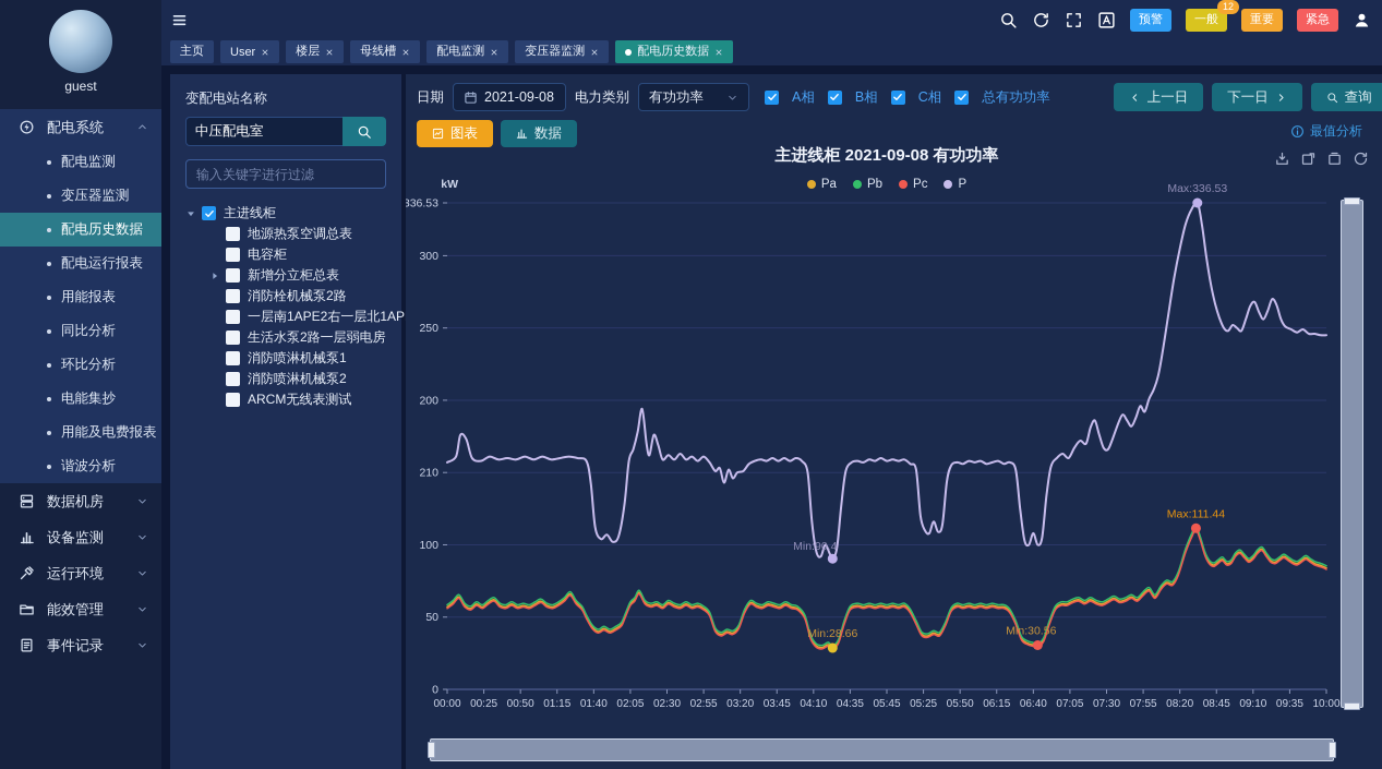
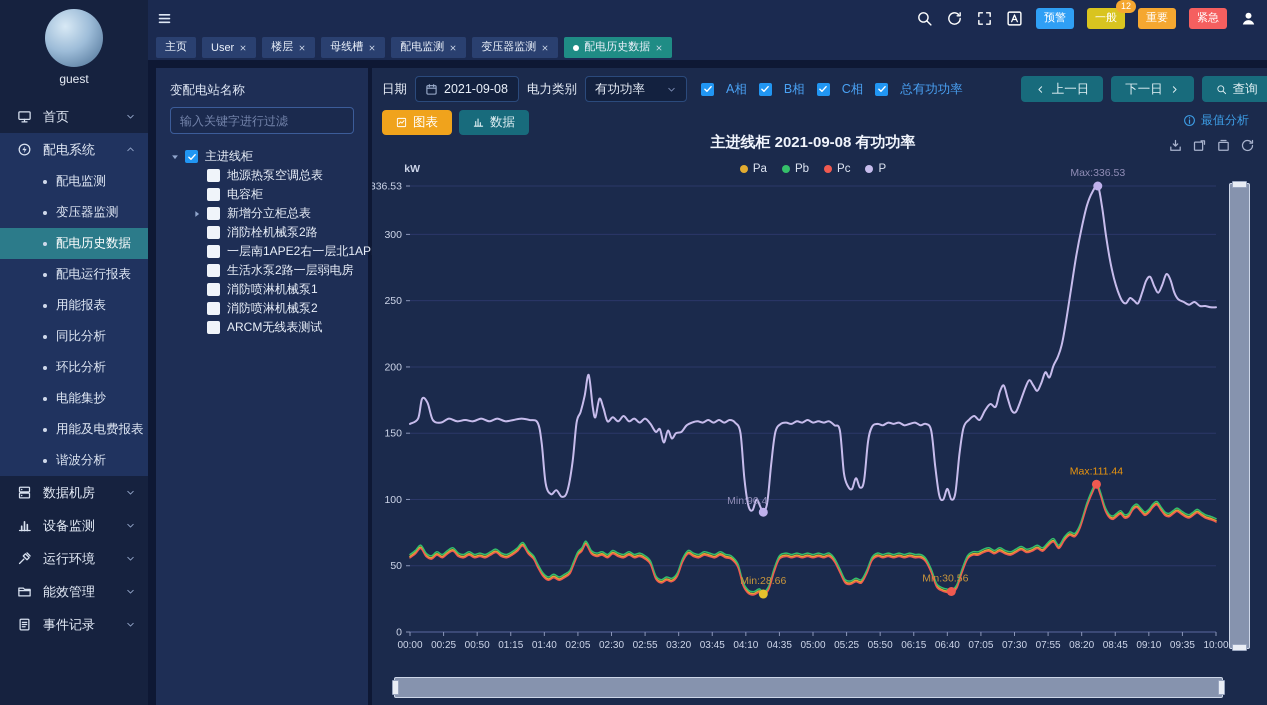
  guest
+ 首页
  配电系统
  配电监测
  变压器监测
  配电历史数据
  配电运行报表
  用能报表
  同比分析
  环比分析
  电能集抄
  用能及电费报表
  谐波分析
  数据机房
  设备监测
  运行环境
  能效管理
  事件记录
  预警
  一般
  12
  重要
  紧急
  主页
  User
  楼层
  母线槽
  配电监测
  变压器监测
  配电历史数据
  变配电站名称
- 中压配电室
  输入关键字进行过滤
  主进线柜
  地源热泵空调总表
  电容柜
  新增分立柜总表
  消防栓机械泵2路
  一层南1APE2右一层北1AP
  生活水泵2路一层弱电房
  消防喷淋机械泵1
  消防喷淋机械泵2
  ARCM无线表测试
  0
  50
  100
- 210
+ 150
  200
  250
  300
  336.53
  kW
  00:00
  00:25
  00:50
  01:15
  01:40
  02:05
  02:30
  02:55
  03:20
  03:45
  04:10
  04:35
- 05:45
+ 05:00
  05:25
  05:50
  06:15
  06:40
  07:05
  07:30
  07:55
  08:20
  08:45
  09:10
  09:35
  10:00
  Max:336.53
  Min:90.4
  Min:28.66
  Min:30.56
  Max:111.44
  日期
  2021-09-08
  电力类别
  有功功率
  A相
  B相
  C相
  总有功功率
  上一日
  下一日
  查询
  图表
  数据
  最值分析
  主进线柜 2021-09-08 有功功率
  Pa
  Pb
  Pc
  P
